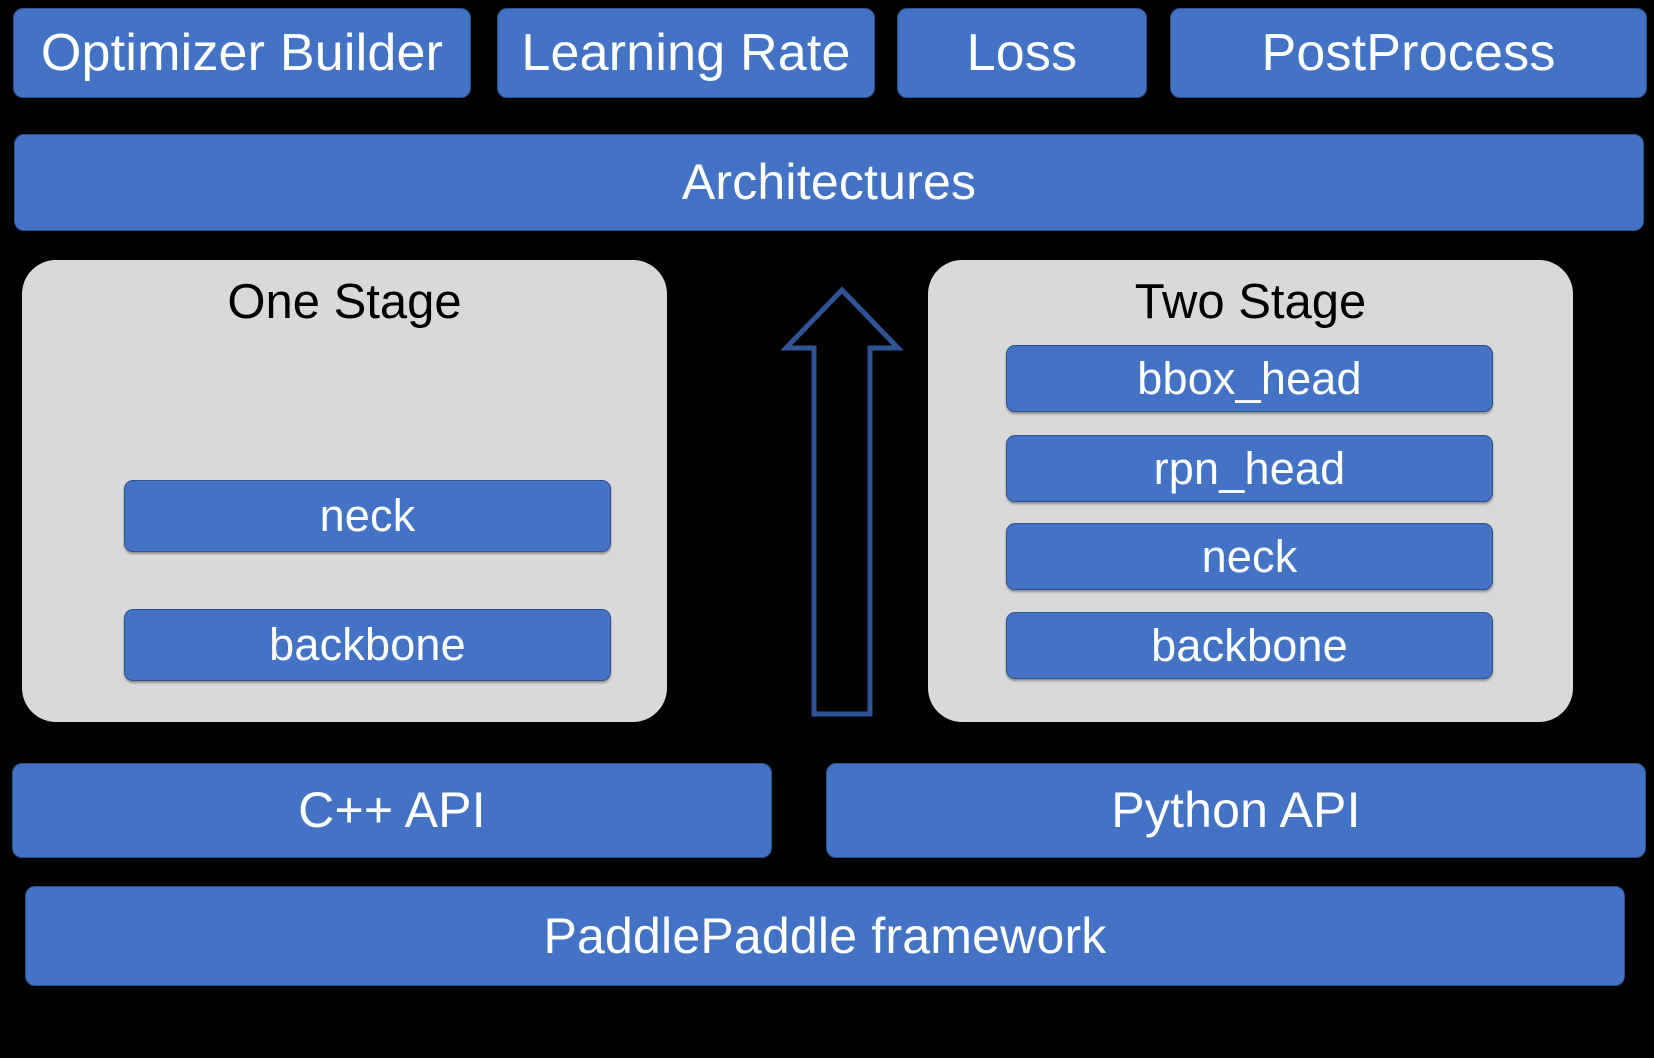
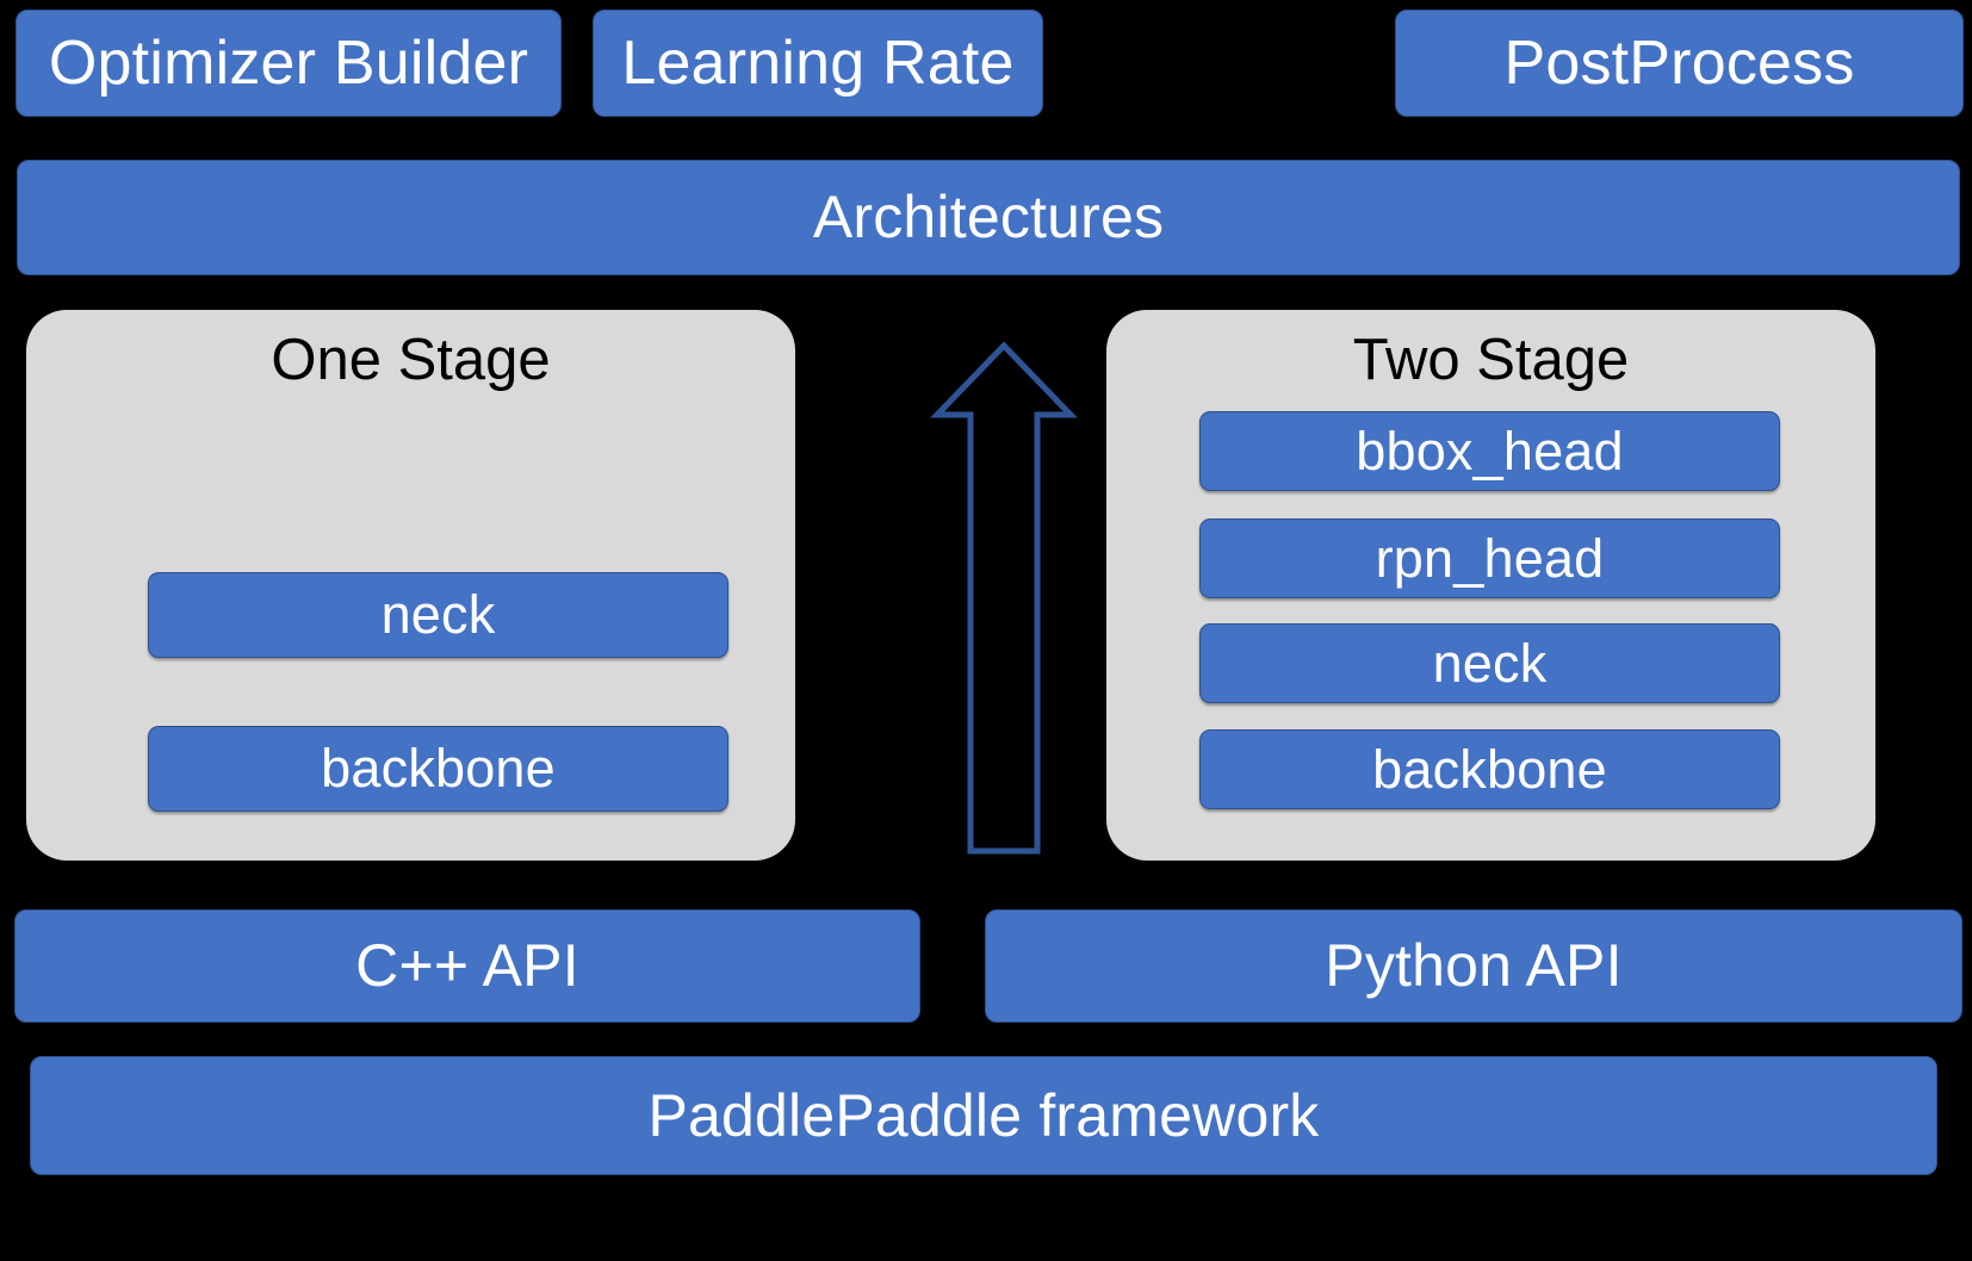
  Optimizer Builder
  Learning Rate
- Loss
  PostProcess
  Architectures
  One Stage
  neck
  backbone
  Two Stage
  bbox_head
  rpn_head
  neck
  backbone
  C++ API
  Python API
  PaddlePaddle framework
